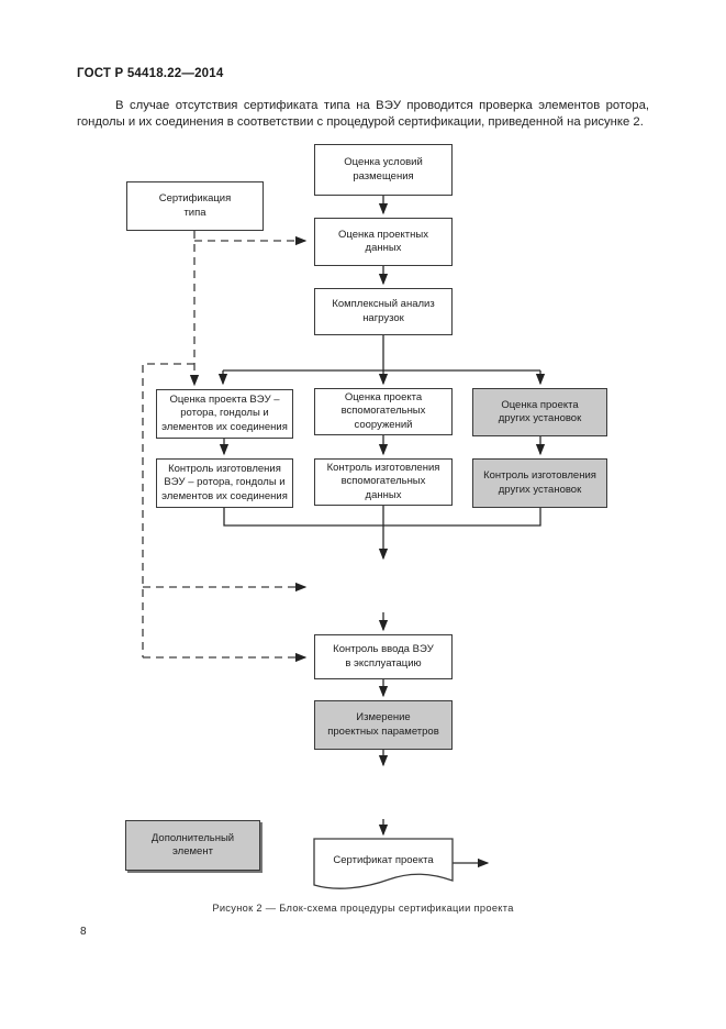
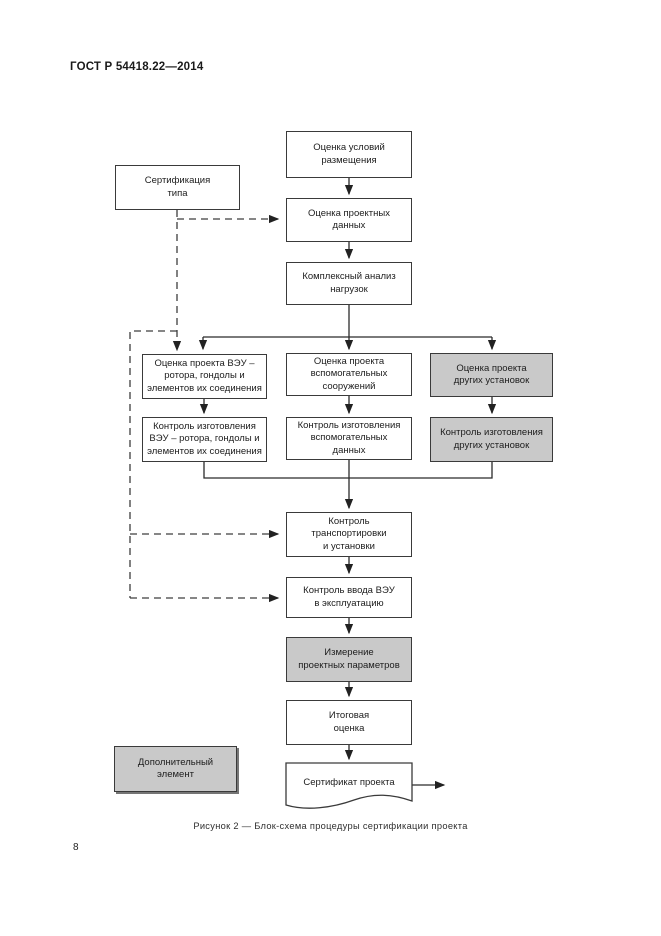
  ГОСТ Р 54418.22—2014
- В случае отсутствия сертификата типа на ВЭУ проводится проверка элементов ротора, гондолы и их соединения в соответствии с процедурой сертификации, приведенной на рисунке 2.
  Сертификация
  типа
  Оценка условий
  размещения
  Оценка проектных
  данных
  Комплексный анализ
  нагрузок
  Оценка проекта ВЭУ –
  ротора, гондолы и
  элементов их соединения
  Оценка проекта
  вспомогательных
  сооружений
  Оценка проекта
  других установок
  Контроль изготовления
  ВЭУ – ротора, гондолы и
  элементов их соединения
  Контроль изготовления
  вспомогательных
  данных
  Контроль изготовления
  других установок
+ Контроль
+ транспортировки
+ и установки
  Контроль ввода ВЭУ
  в эксплуатацию
  Измерение
  проектных параметров
+ Итоговая
+ оценка
  Сертификат проекта
  Дополнительный
  элемент
  Рисунок 2 — Блок-схема процедуры сертификации проекта
  8
